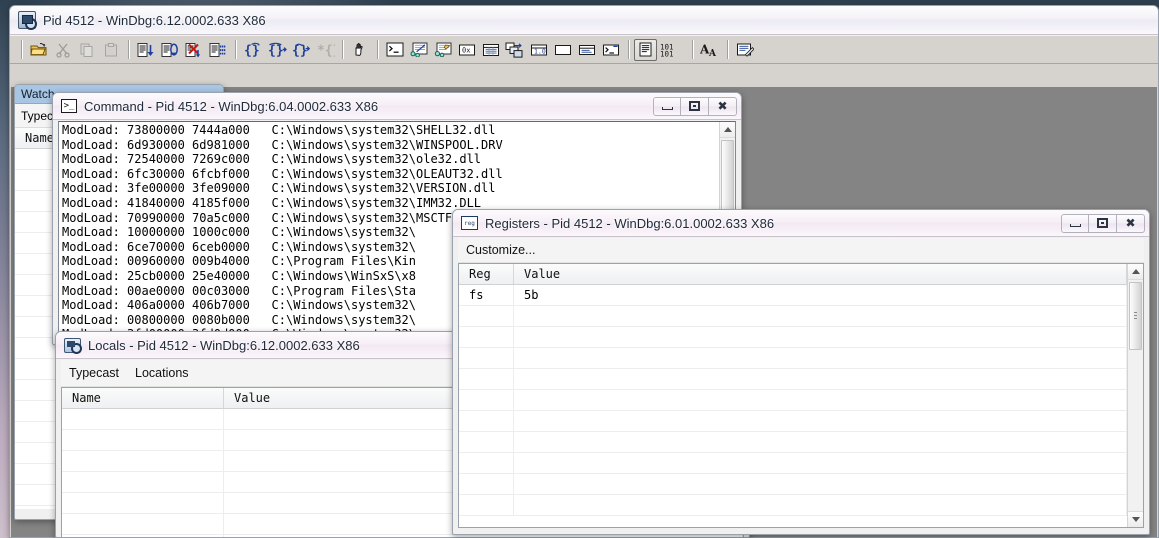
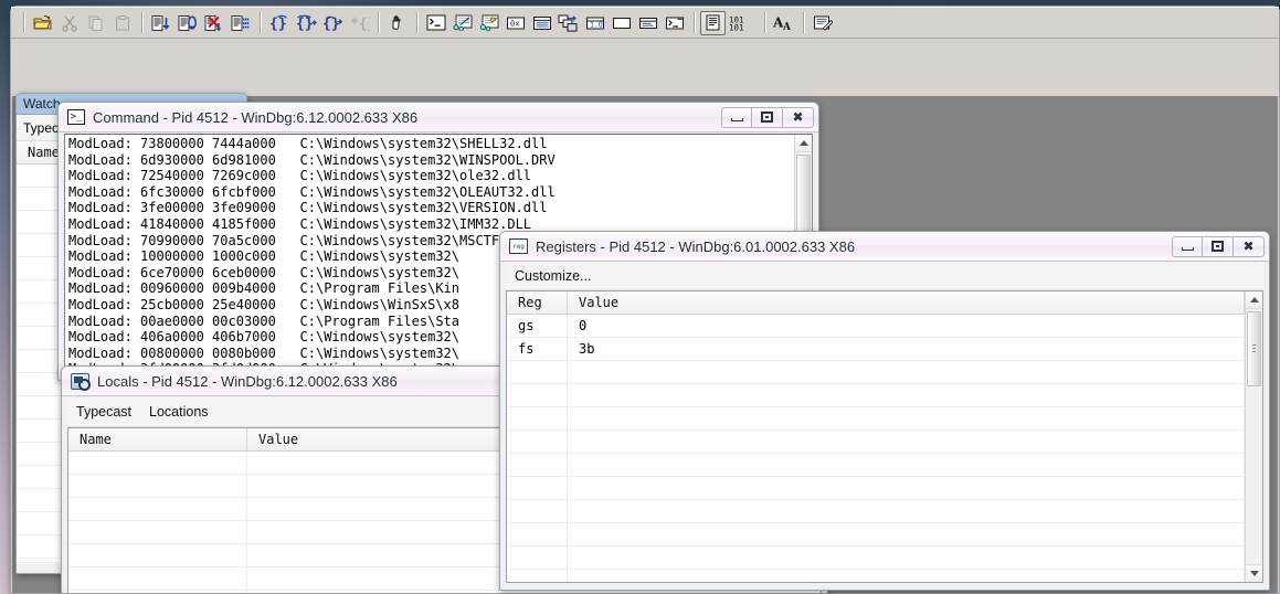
- Pid 4512 - WinDbg:6.12.0002.633 X86
  {}
  {}
  {}
  0x
  1.0
  101
  101
  A
  A
  Watch
  Name
  >_
- Command - Pid 4512 - WinDbg:6.04.0002.633 X86
+ Command - Pid 4512 - WinDbg:6.12.0002.633 X86
  ✖
  ModLoad: 73800000 7444a000 C:\Windows\system32\SHELL32.dll
  ModLoad: 6d930000 6d981000 C:\Windows\system32\WINSPOOL.DRV
  ModLoad: 72540000 7269c000 C:\Windows\system32\ole32.dll
  ModLoad: 6fc30000 6fcbf000 C:\Windows\system32\OLEAUT32.dll
  ModLoad: 3fe00000 3fe09000 C:\Windows\system32\VERSION.dll
  ModLoad: 41840000 4185f000 C:\Windows\system32\IMM32.DLL
  ModLoad: 70990000 70a5c000 C:\Windows\system32\MSCTF
  ModLoad: 10000000 1000c000 C:\Windows\system32\
  ModLoad: 6ce70000 6ceb0000 C:\Windows\system32\
  ModLoad: 00960000 009b4000 C:\Program Files\Kin
  ModLoad: 25cb0000 25e40000 C:\Windows\WinSxS\x8
  ModLoad: 00ae0000 00c03000 C:\Program Files\Sta
  ModLoad: 406a0000 406b7000 C:\Windows\system32\
  ModLoad: 00800000 0080b000 C:\Windows\system32\
  Locals - Pid 4512 - WinDbg:6.12.0002.633 X86
  Typecast
  Locations
  Name
  Value
  Registers - Pid 4512 - WinDbg:6.01.0002.633 X86
  ✖
  Customize...
  Reg
  Value
+ gs
+ 0
  fs
- 5b
+ 3b
